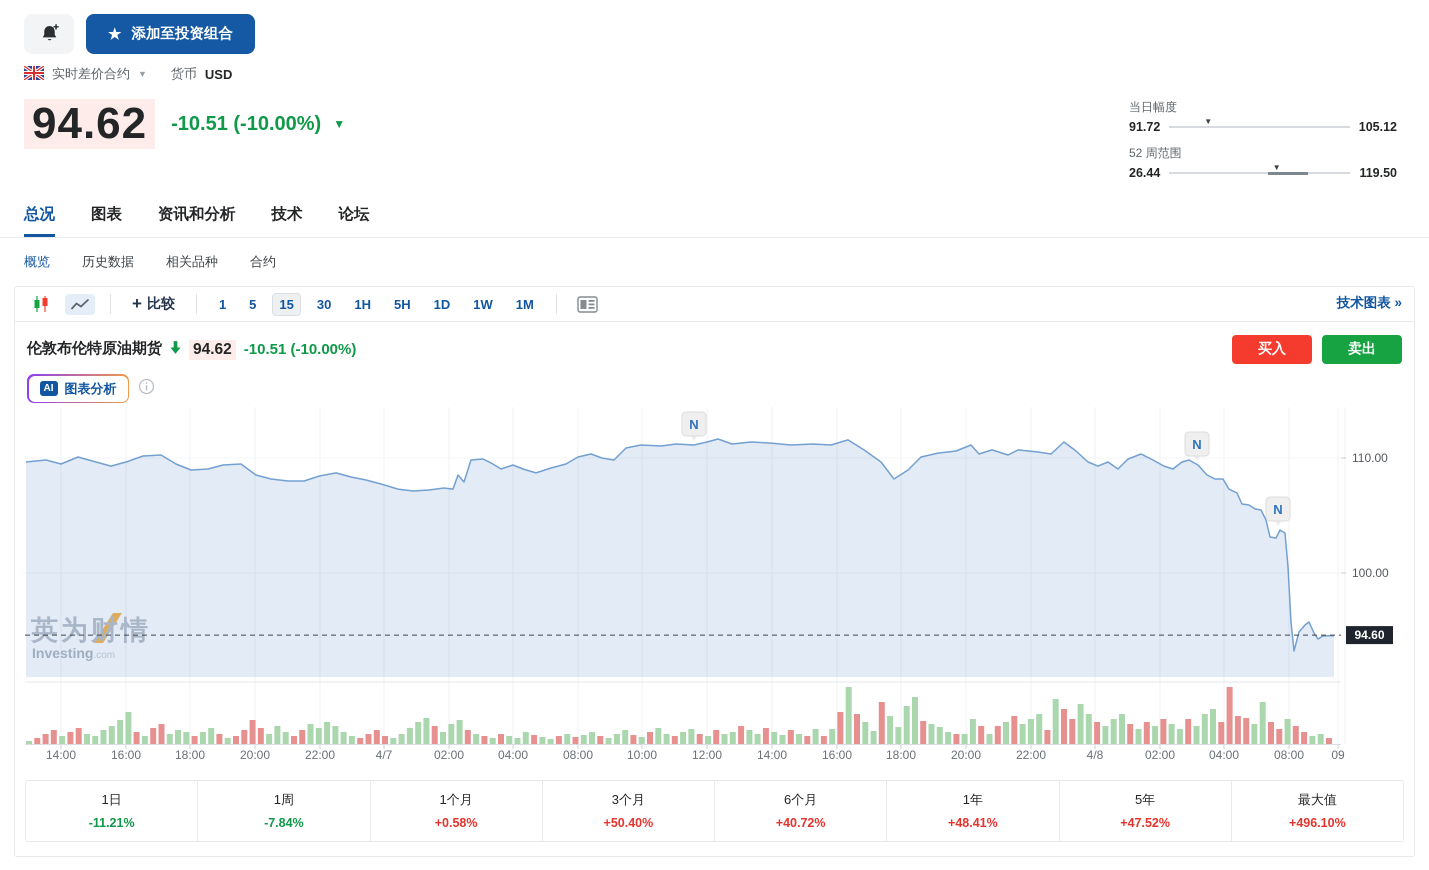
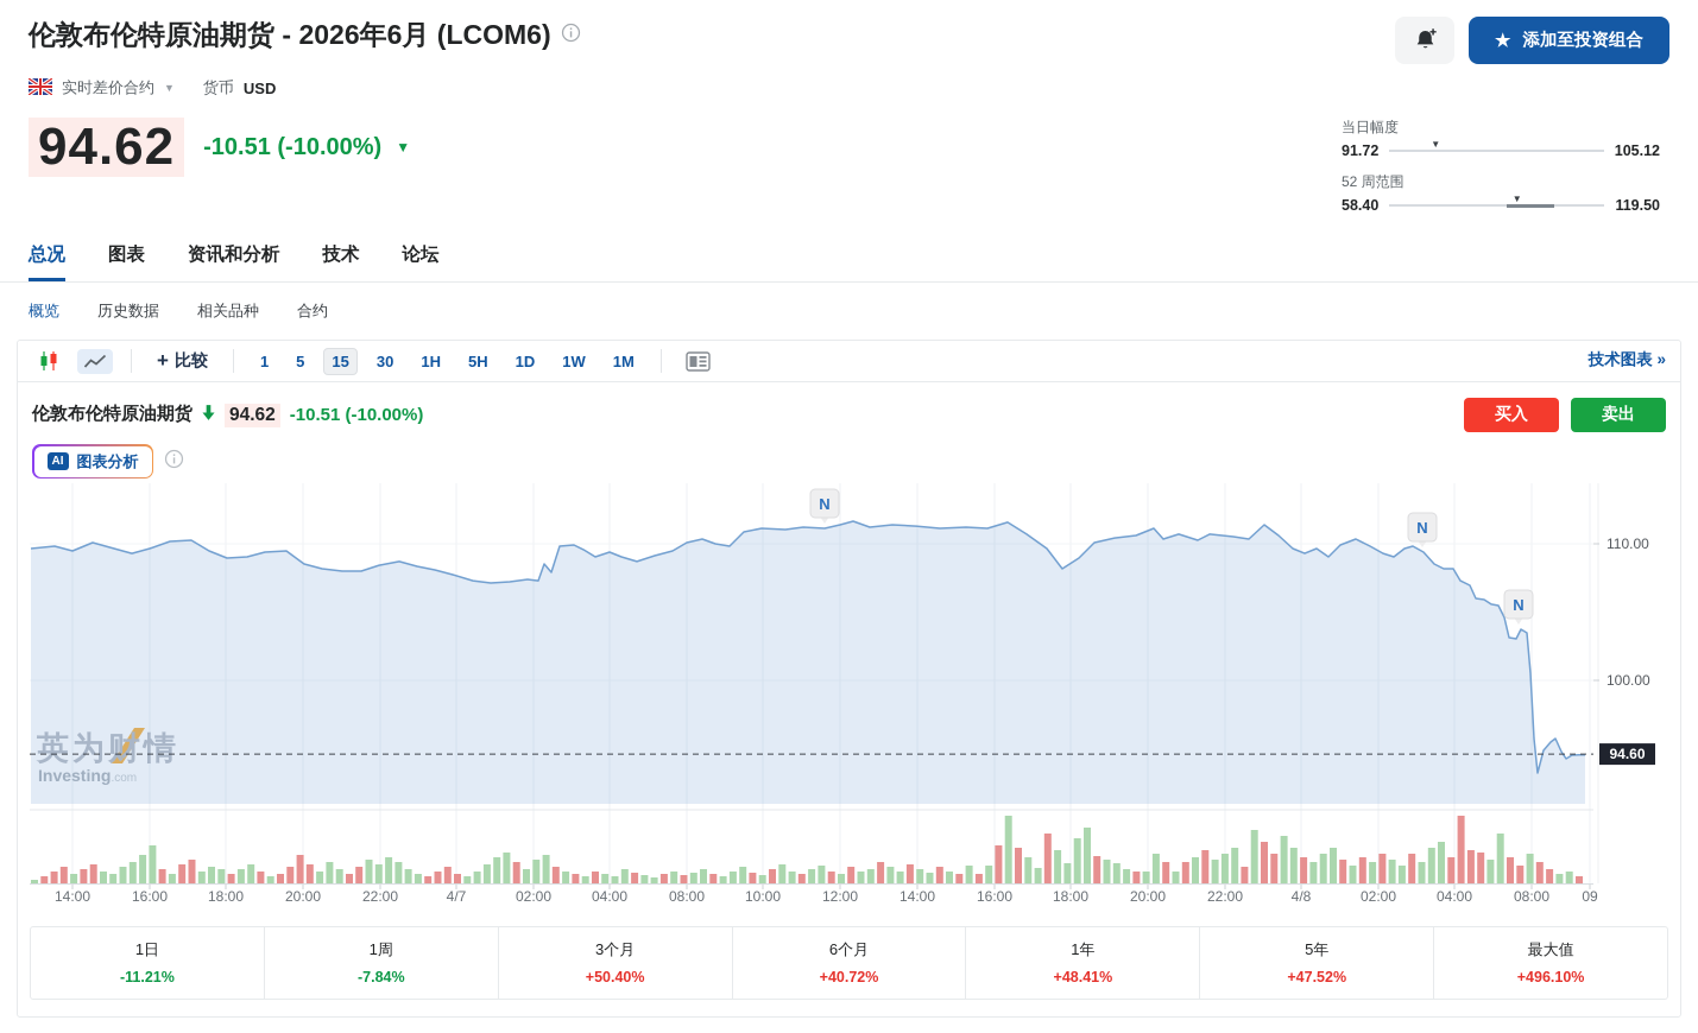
+ 伦敦布伦特原油期货 - 2026年6月 (LCOM6)
  ★
  添加至投资组合
  实时差价合约
  ▼
  货币
  USD
  94.62
  -10.51 (-10.00%)
  ▼
  当日幅度
  91.72
  ▼
  105.12
  52 周范围
- 26.44
+ 58.40
  ▼
  119.50
  总况
  图表
  资讯和分析
  技术
  论坛
  概览
  历史数据
  相关品种
  合约
  +
  比较
  1
  5
  15
  30
  1H
  5H
  1D
  1W
  1M
  技术图表 »
  伦敦布伦特原油期货
  94.62
  -10.51 (-10.00%)
  买入
  卖出
  AI
  图表分析
  14:00
  16:00
  18:00
  20:00
  22:00
  4/7
  02:00
  04:00
  08:00
  10:00
  12:00
  14:00
  16:00
  18:00
  20:00
  22:00
  4/8
  02:00
  04:00
  08:00
  09
  英为财情
  Investing.com
  110.00
  100.00
  94.60
  N
  N
  N
  1日
  -11.21%
  1周
  -7.84%
- 1个月
- +0.58%
  3个月
  +50.40%
  6个月
  +40.72%
  1年
  +48.41%
  5年
  +47.52%
  最大值
  +496.10%
